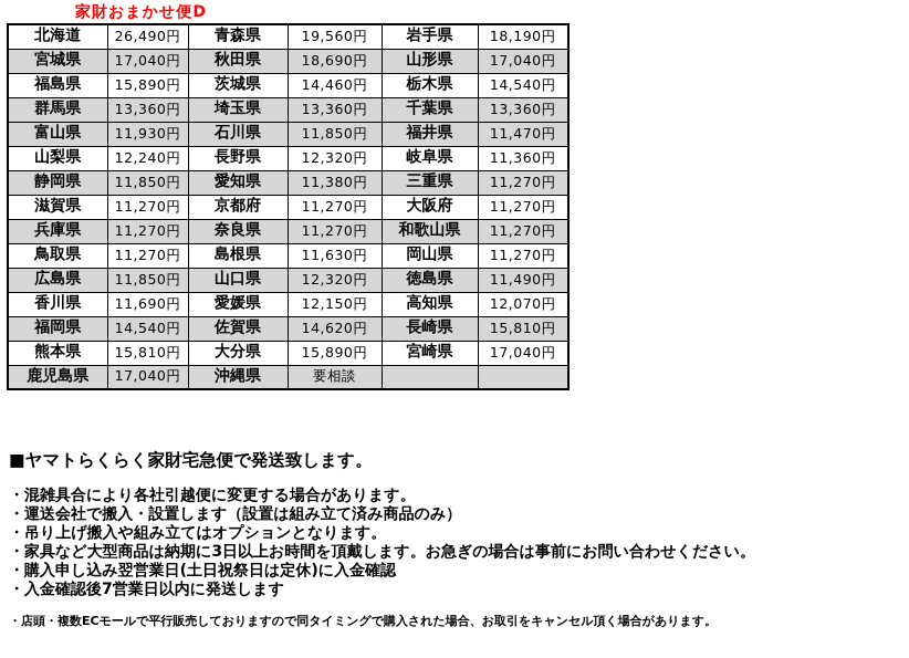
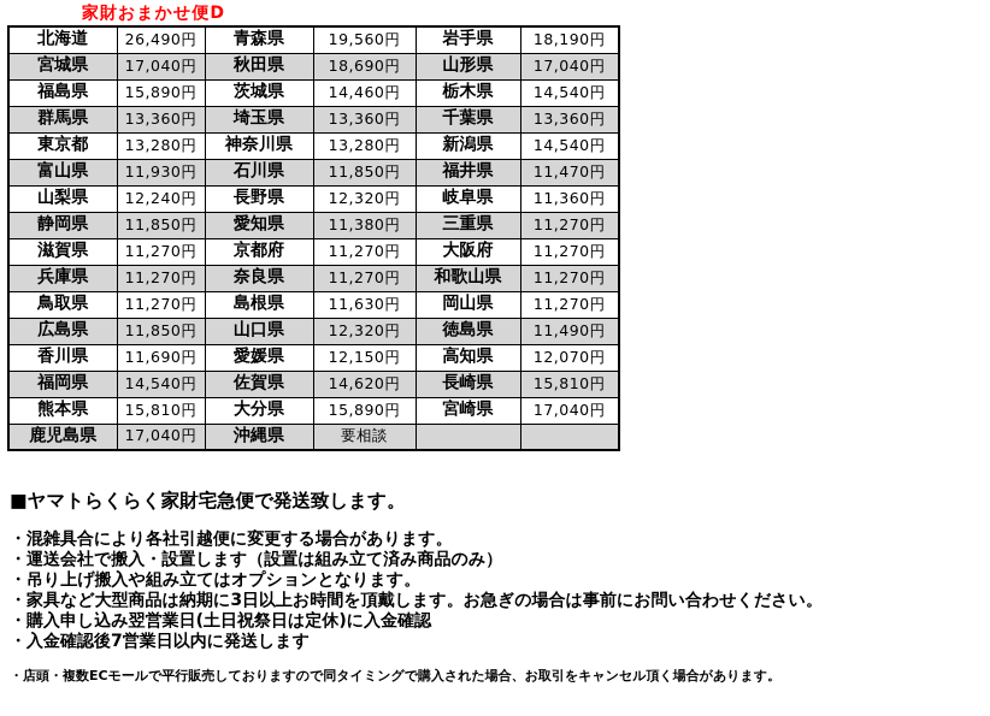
  家財おまかせ便D
  北海道	26,490円	青森県	19,560円	岩手県	18,190円
  宮城県	17,040円	秋田県	18,690円	山形県	17,040円
  福島県	15,890円	茨城県	14,460円	栃木県	14,540円
  群馬県	13,360円	埼玉県	13,360円	千葉県	13,360円
+ 東京都	13,280円	神奈川県	13,280円	新潟県	14,540円
  富山県	11,930円	石川県	11,850円	福井県	11,470円
  山梨県	12,240円	長野県	12,320円	岐阜県	11,360円
  静岡県	11,850円	愛知県	11,380円	三重県	11,270円
  滋賀県	11,270円	京都府	11,270円	大阪府	11,270円
  兵庫県	11,270円	奈良県	11,270円	和歌山県	11,270円
  鳥取県	11,270円	島根県	11,630円	岡山県	11,270円
  広島県	11,850円	山口県	12,320円	徳島県	11,490円
  香川県	11,690円	愛媛県	12,150円	高知県	12,070円
  福岡県	14,540円	佐賀県	14,620円	長崎県	15,810円
  熊本県	15,810円	大分県	15,890円	宮崎県	17,040円
  鹿児島県	17,040円	沖縄県	要相談
  ■ヤマトらくらく家財宅急便で発送致します。
  ・混雑具合により各社引越便に変更する場合があります。
  ・運送会社で搬入・設置します（設置は組み立て済み商品のみ）
  ・吊り上げ搬入や組み立てはオプションとなります。
  ・家具など大型商品は納期に3日以上お時間を頂戴します。お急ぎの場合は事前にお問い合わせください。
  ・購入申し込み翌営業日(土日祝祭日は定休)に入金確認
  ・入金確認後7営業日以内に発送します
  ・店頭・複数ECモールで平行販売しておりますので同タイミングで購入された場合、お取引をキャンセル頂く場合があります。
